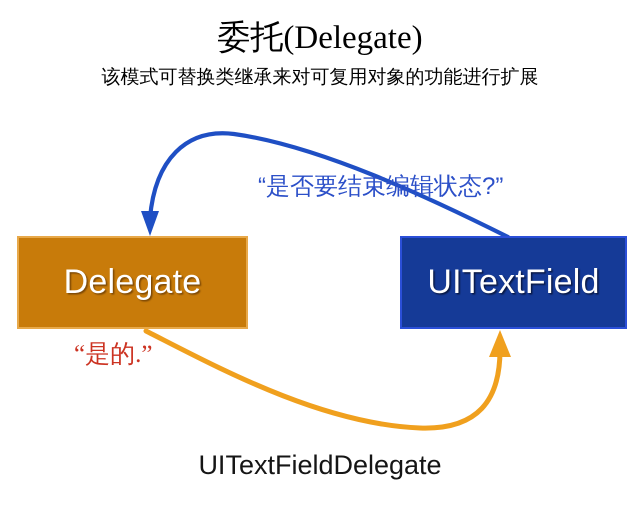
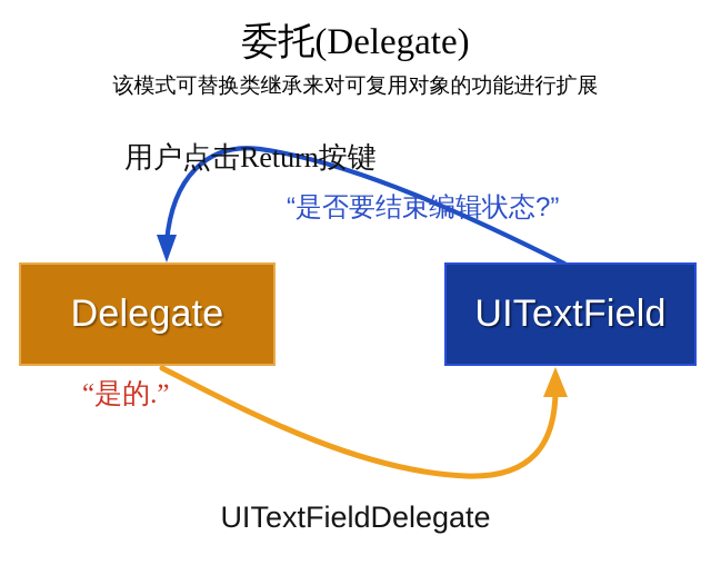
  委托(Delegate)
  该模式可替换类继承来对可复用对象的功能进行扩展
+ 用户点击Return按键
  “是否要结束编辑状态?”
  “是的.”
  Delegate
  UITextField
  UITextFieldDelegate
